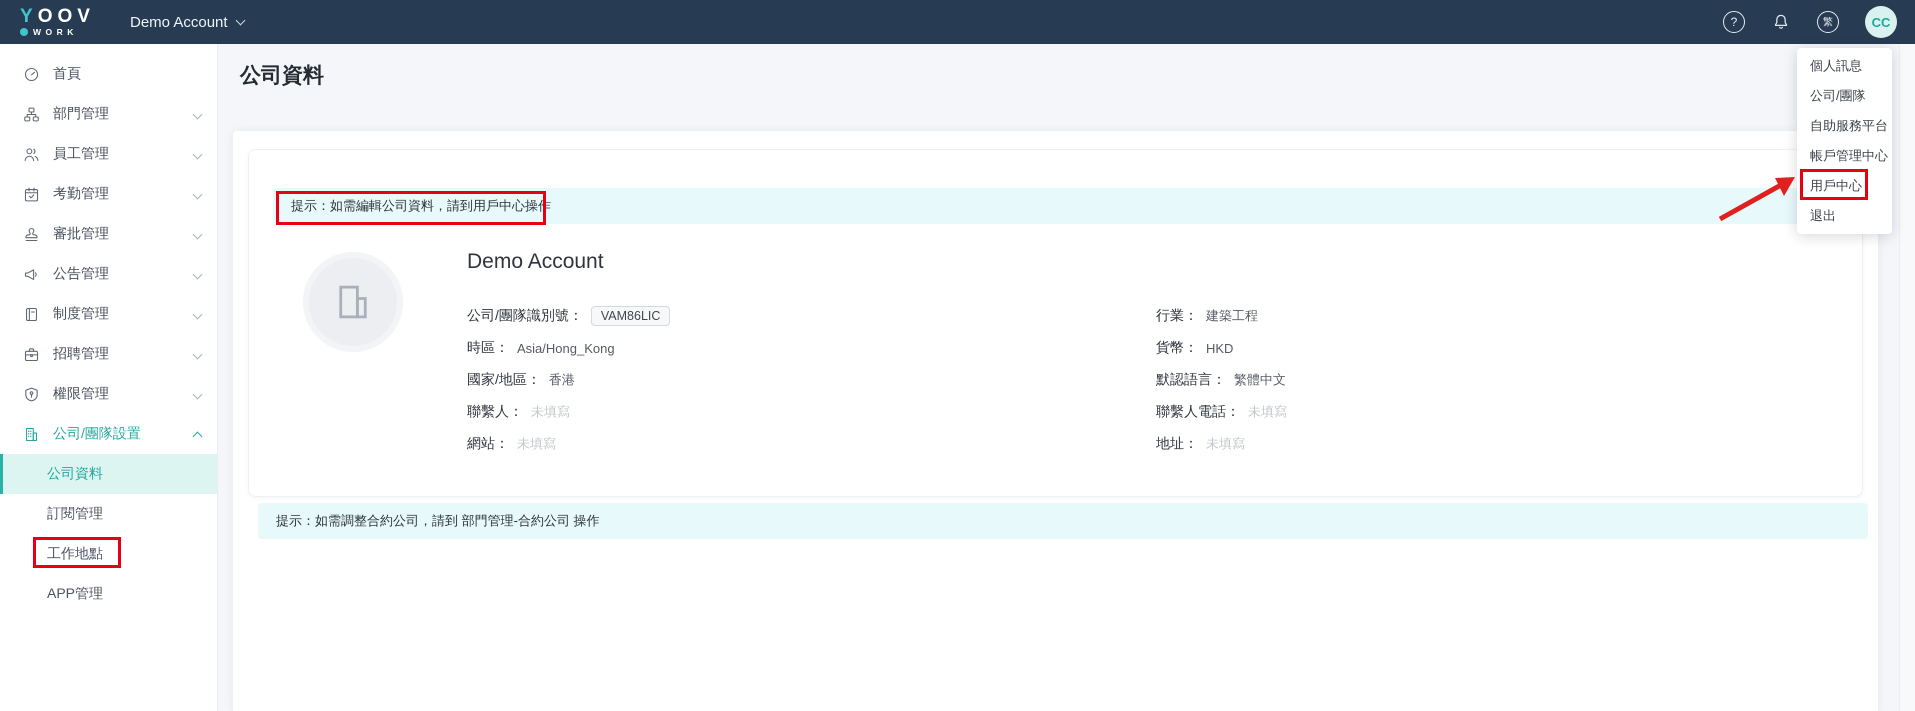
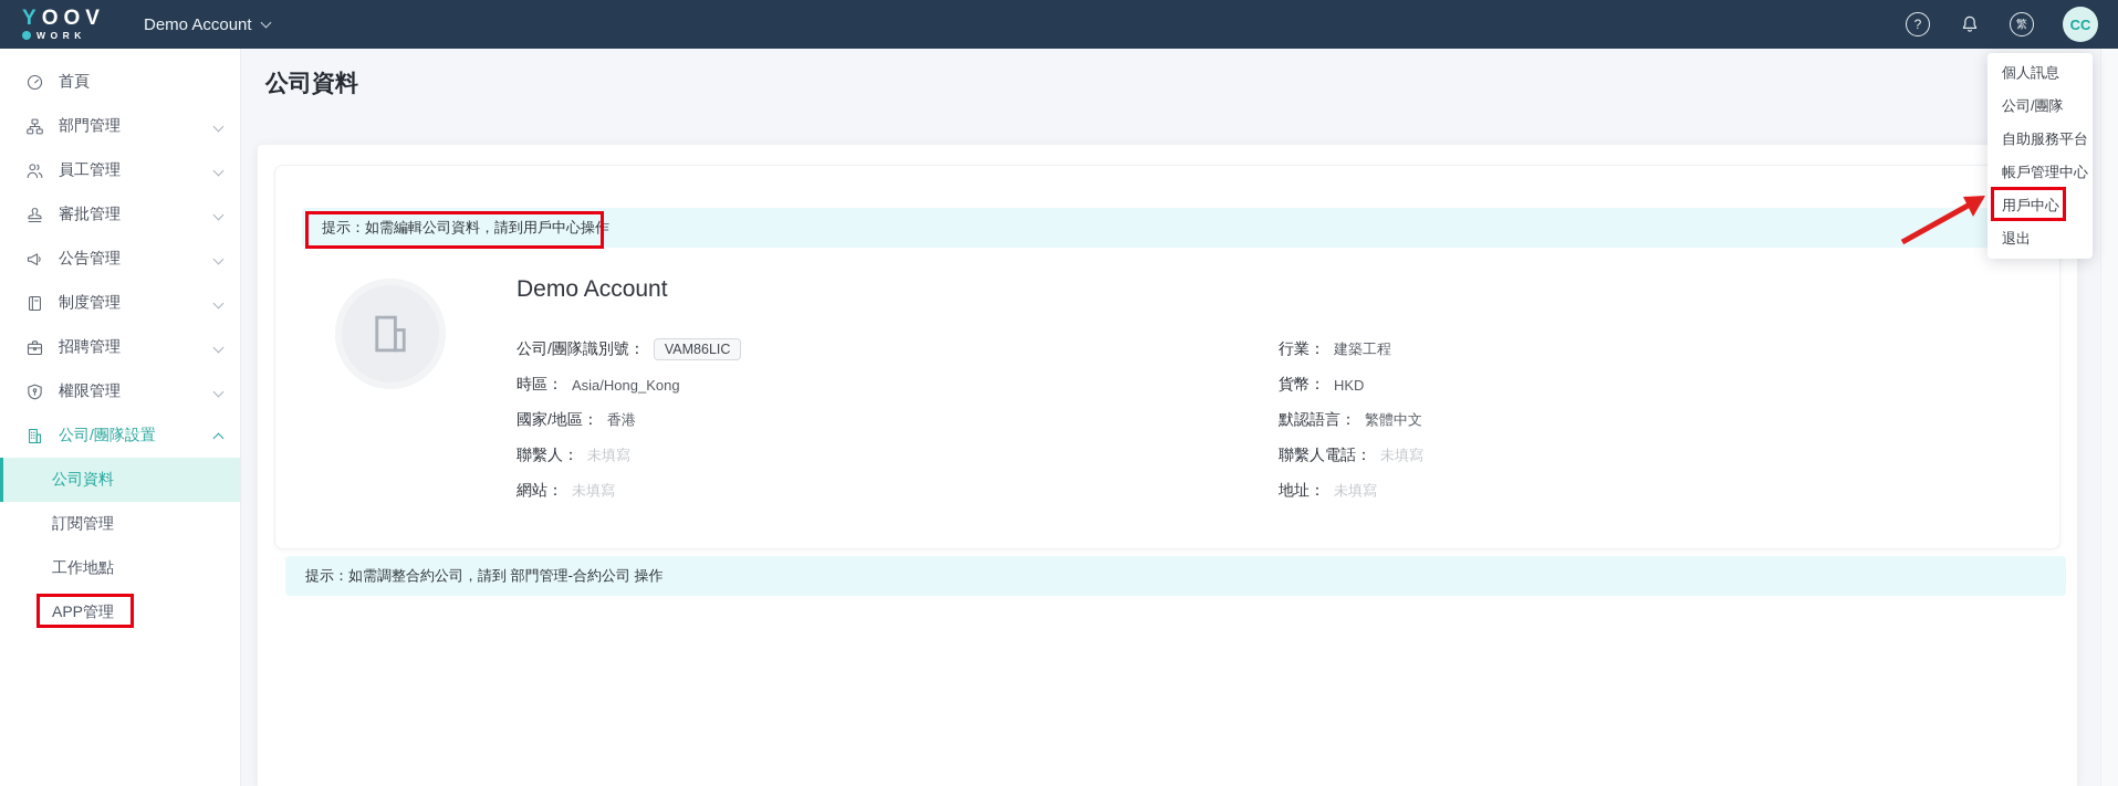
  YOOV
  WORK
  Demo Account
  ?
  繁
  CC
  首頁
  部門管理
  員工管理
- 考勤管理
  審批管理
  公告管理
  制度管理
  招聘管理
  權限管理
  公司/團隊設置
  公司資料
  訂閱管理
  工作地點
  APP管理
  公司資料
  提示：如需編輯公司資料，請到用戶中心操作
  Demo Account
  公司/團隊識別號：
  VAM86LIC
  時區：
  Asia/Hong_Kong
  國家/地區：
  香港
  聯繫人：
  未填寫
  網站：
  未填寫
  行業：
  建築工程
  貨幣：
  HKD
  默認語言：
  繁體中文
  聯繫人電話：
  未填寫
  地址：
  未填寫
  提示：如需調整合約公司，請到 部門管理-合約公司 操作
  個人訊息
  公司/團隊
  自助服務平台
  帳戶管理中心
  用戶中心
  退出
